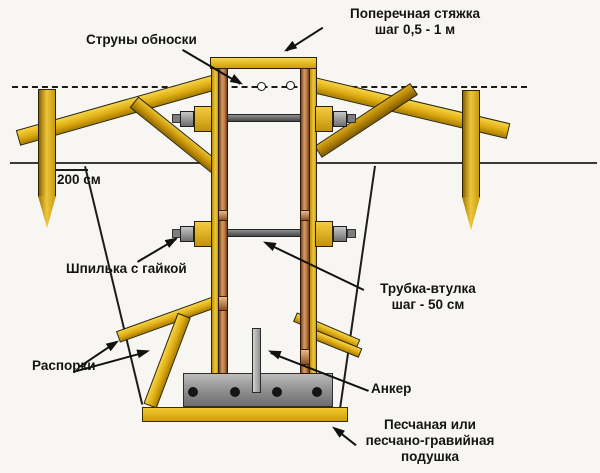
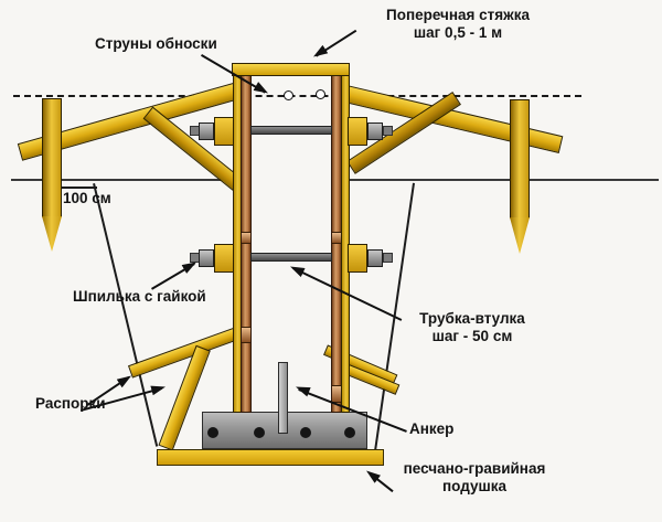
  Поперечная стяжка
  шаг 0,5 - 1 м
  Струны обноски
- 200 см
+ 100 см
  Шпилька с гайкой
  Трубка-втулка
  шаг - 50 см
  Распорки
  Анкер
- Песчаная или
  песчано-гравийная
  подушка
